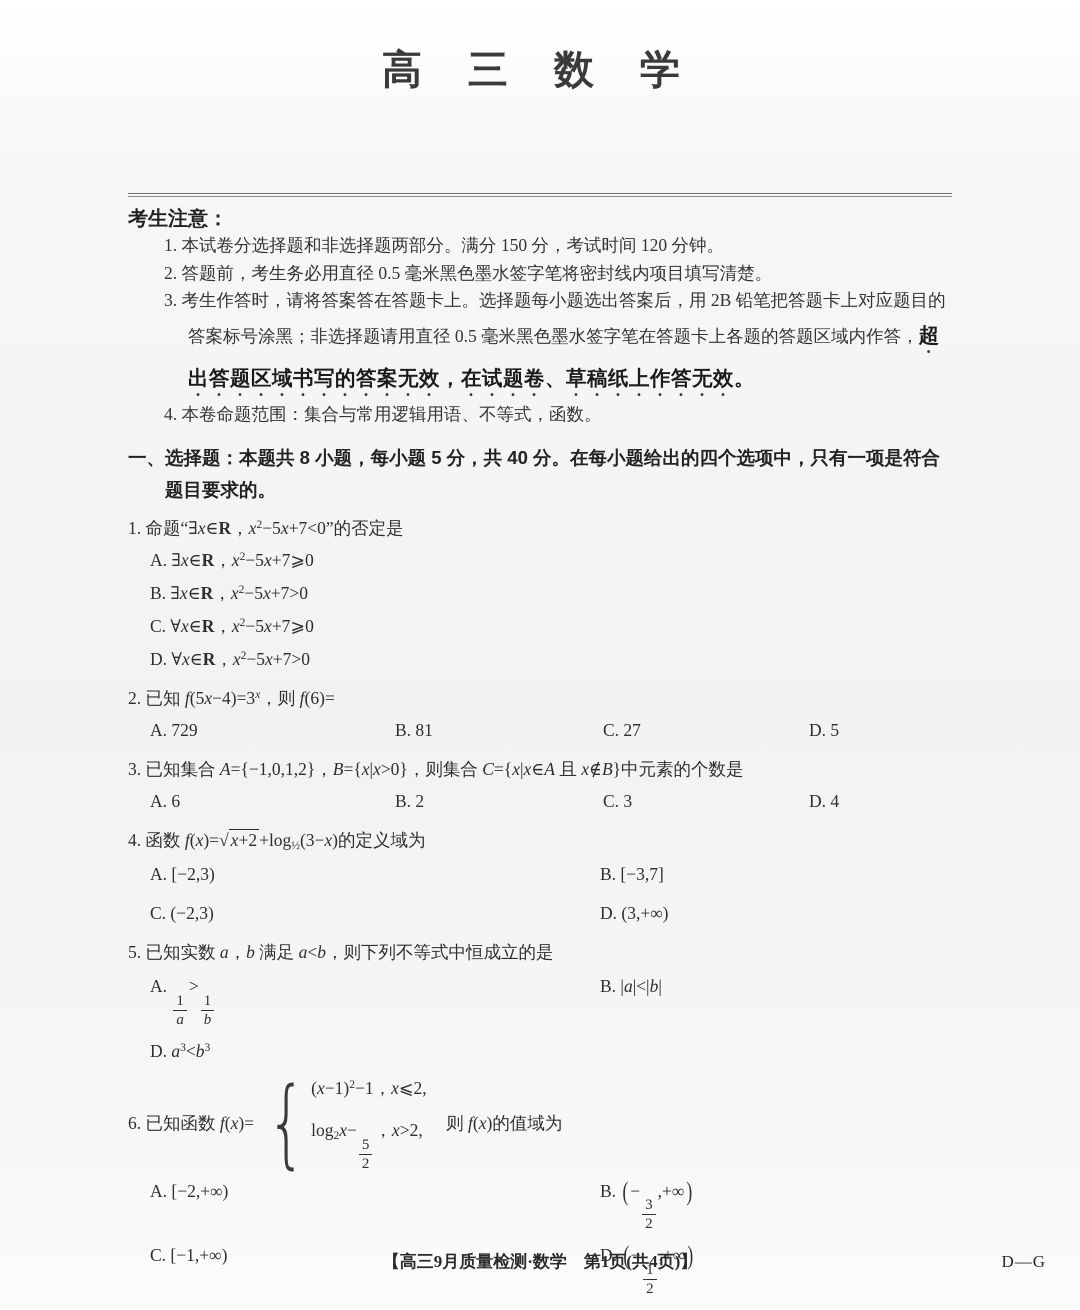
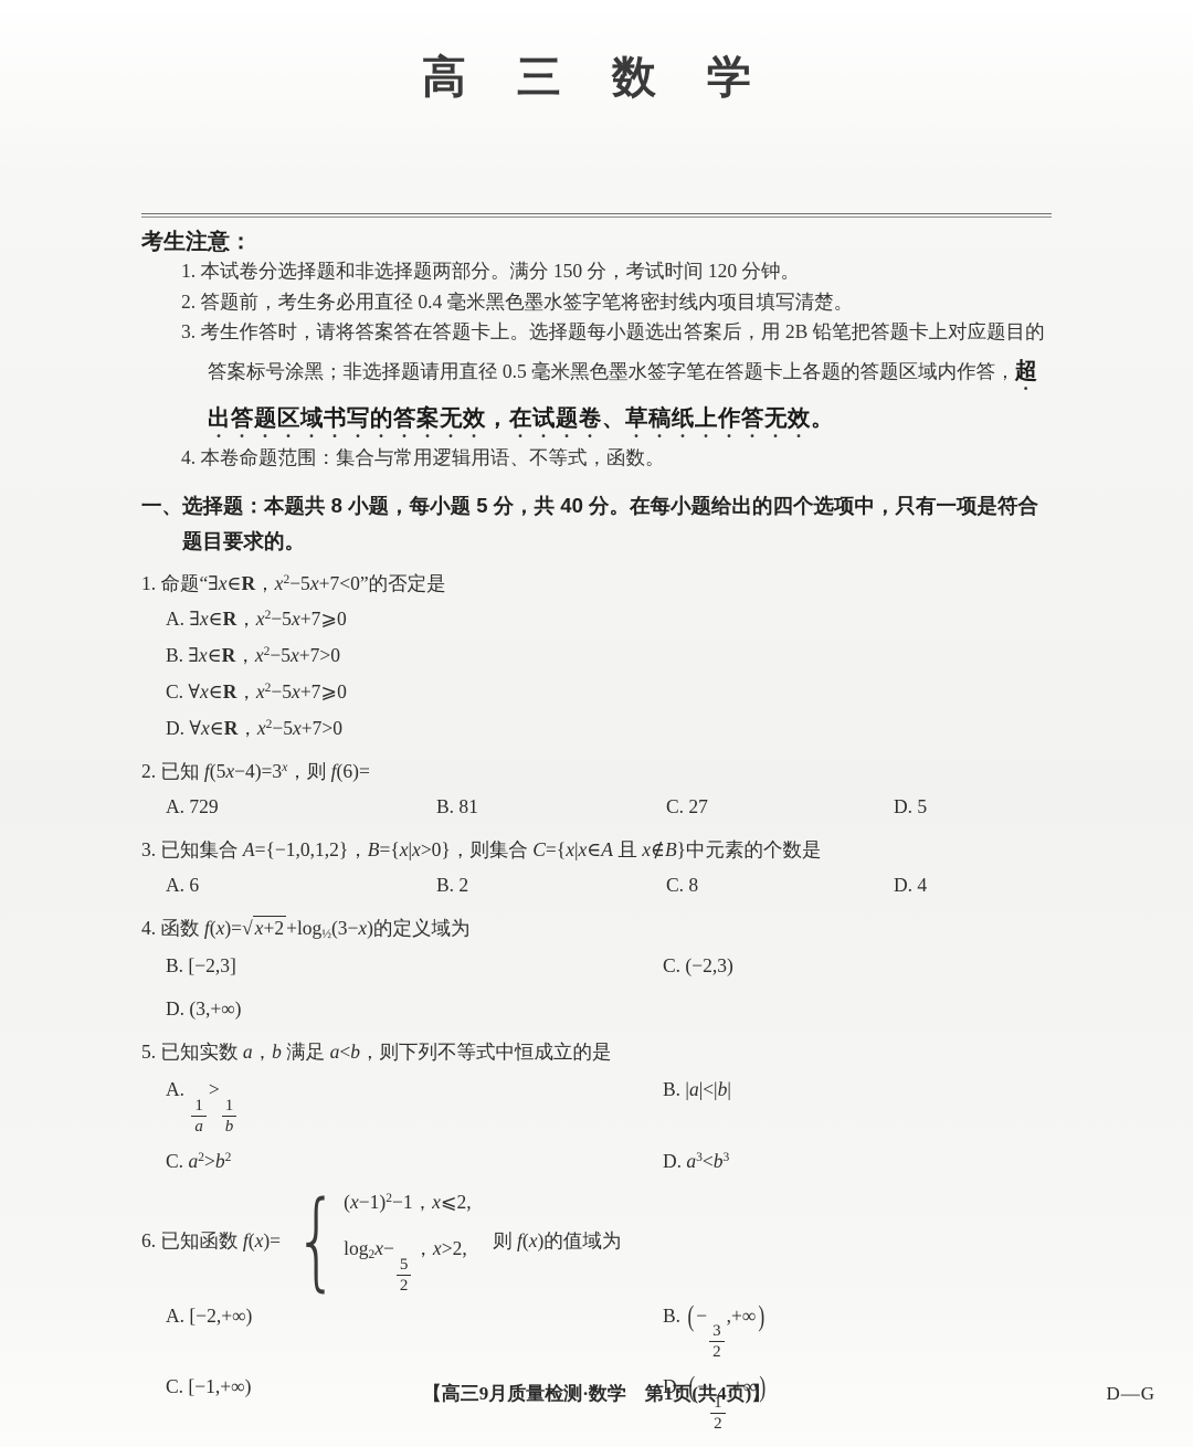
  高 三 数 学
  考生注意：
  1. 本试卷分选择题和非选择题两部分。满分 150 分，考试时间 120 分钟。
- 2. 答题前，考生务必用直径 0.5 毫米黑色墨水签字笔将密封线内项目填写清楚。
+ 2. 答题前，考生务必用直径 0.4 毫米黑色墨水签字笔将密封线内项目填写清楚。
  3. 考生作答时，请将答案答在答题卡上。选择题每小题选出答案后，用 2B 铅笔把答题卡上对应题目的答案标号涂黑；非选择题请用直径 0.5 毫米黑色墨水签字笔在答题卡上各题的答题区域内作答，超出答题区域书写的答案无效，在试题卷、草稿纸上作答无效。
  4. 本卷命题范围：集合与常用逻辑用语、不等式，函数。
  一、选择题：本题共 8 小题，每小题 5 分，共 40 分。在每小题给出的四个选项中，只有一项是符合题目要求的。
  1. 命题“∃x∈R，x2−5x+7<0”的否定是
  A. ∃x∈R，x2−5x+7⩾0
  B. ∃x∈R，x2−5x+7>0
  C. ∀x∈R，x2−5x+7⩾0
  D. ∀x∈R，x2−5x+7>0
  2. 已知 f(5x−4)=3x，则 f(6)=
  A. 729
  B. 81
  C. 27
  D. 5
  3. 已知集合 A={−1,0,1,2}，B={x|x>0}，则集合 C={x|x∈A 且 x∉B}中元素的个数是
  A. 6
  B. 2
- C. 3
+ C. 8
  D. 4
  4. 函数 f(x)=√x+2+log½(3−x)的定义域为
- A. [−2,3)
- B. [−3,7]
+ B. [−2,3]
  C. (−2,3)
  D. (3,+∞)
  5. 已知实数 a，b 满足 a<b，则下列不等式中恒成立的是
  A.
  1
  a
  >
  1
  b
  B. |a|<|b|
+ C. a2>b2
  D. a3<b3
  6. 已知函数 f(x)=
  {
  (x−1)2−1，x⩽2,
  log2x−
  5
  2
  ，x>2,
  则 f(x)的值域为
  A. [−2,+∞)
  B. (−
  3
  2
  ,+∞)
  C. [−1,+∞)
  D. (−
  1
  2
  ,+∞)
  【高三9月质量检测·数学 第1页(共4页)】
  D—G
